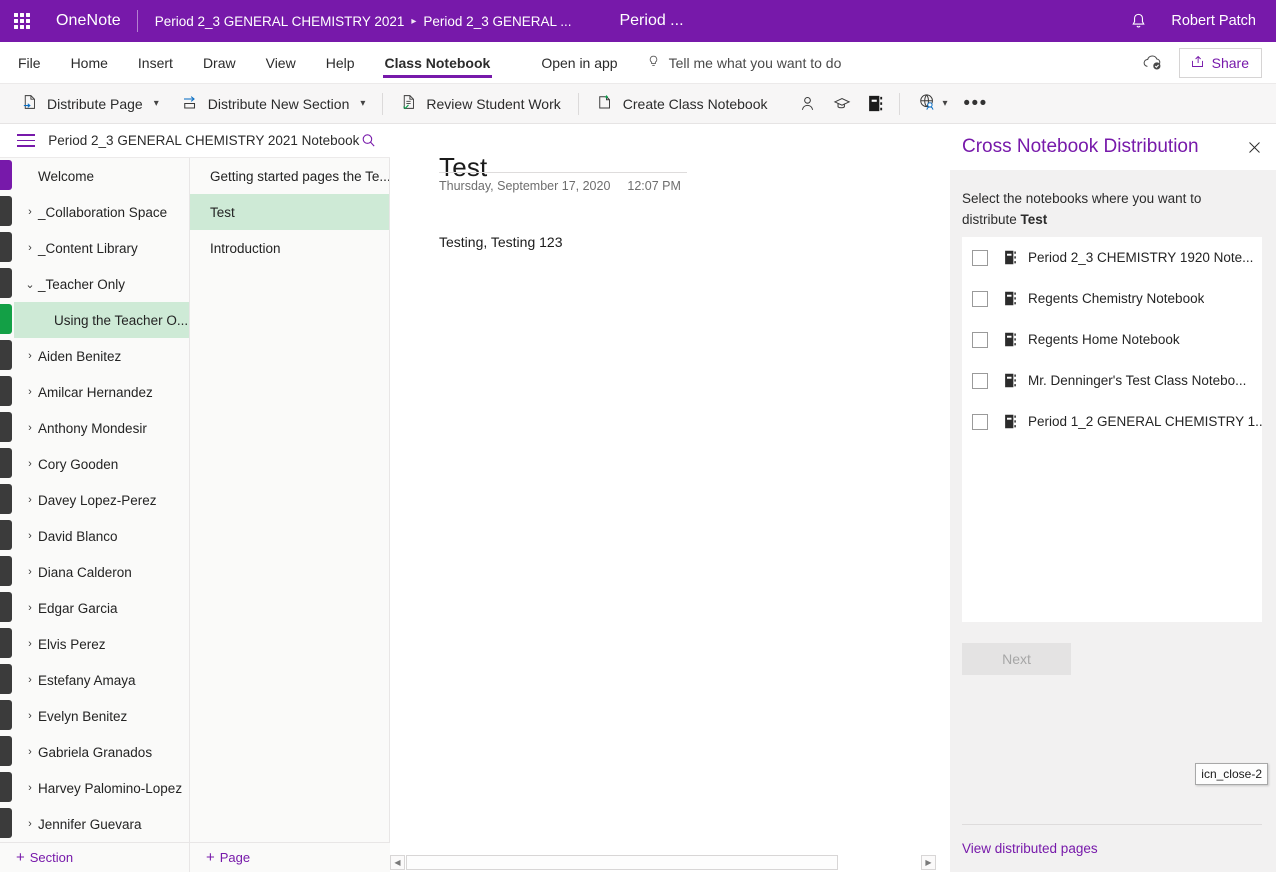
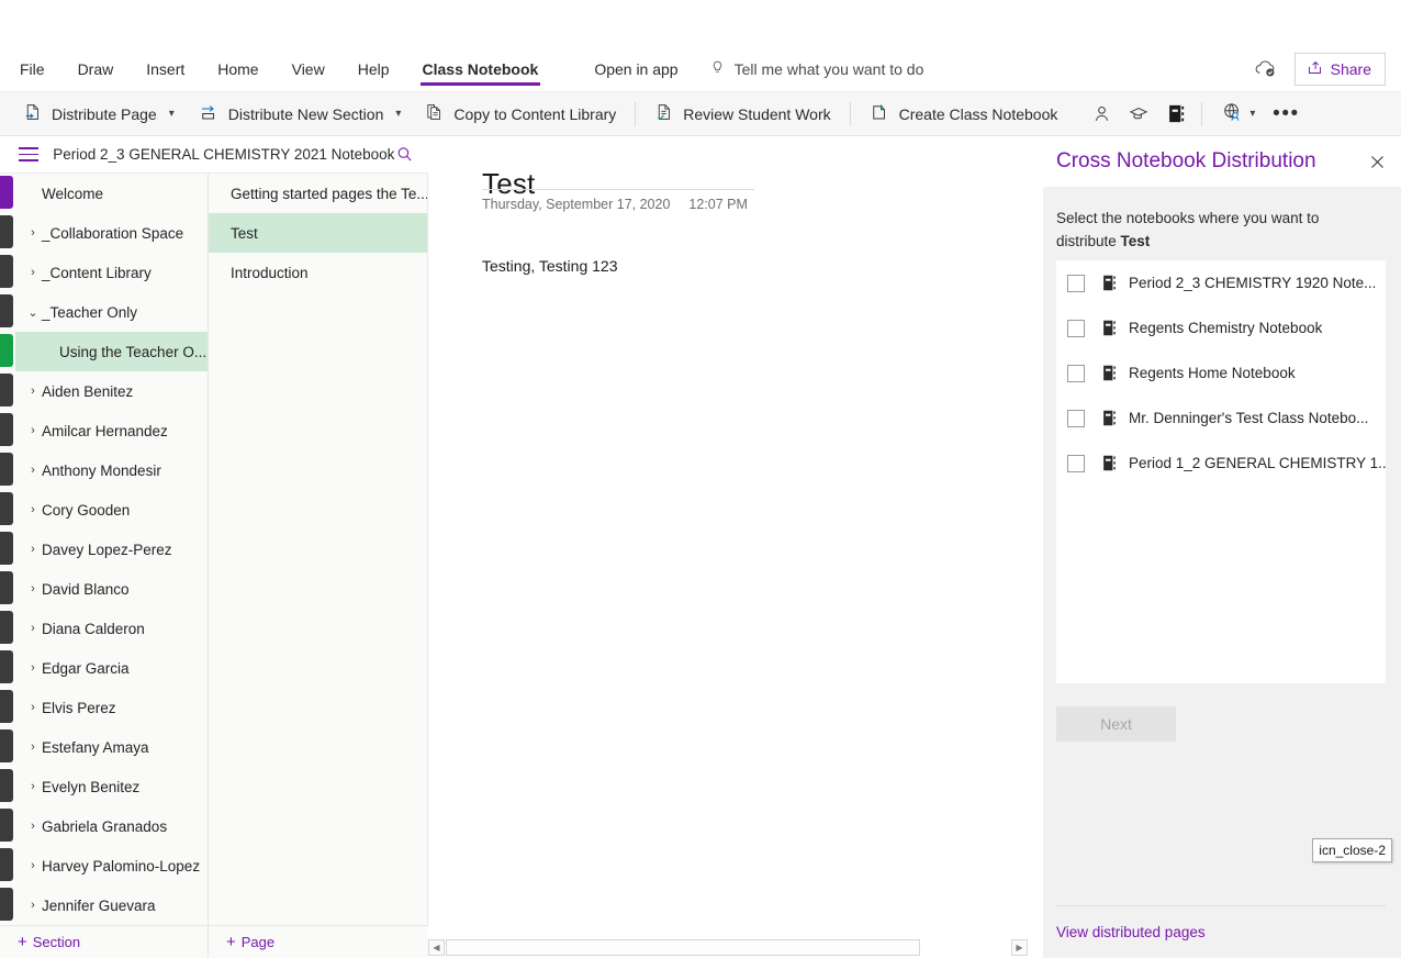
- OneNote
- Period 2_3 GENERAL CHEMISTRY 2021
- ▸
- Period 2_3 GENERAL ...
- Period ...
- Robert Patch
  File
- Home
+ Draw
  Insert
- Draw
+ Home
  View
  Help
  Class Notebook
  Open in app
  Tell me what you want to do
  Share
  Distribute Page
  ▾
  Distribute New Section
  ▾
+ Copy to Content Library
  Review Student Work
  Create Class Notebook
  ▾
  •••
  Period 2_3 GENERAL CHEMISTRY 2021 Notebook
  Welcome
  ›
  _Collaboration Space
  ›
  _Content Library
  ⌄
  _Teacher Only
  Using the Teacher O...
  ›
  Aiden Benitez
  ›
  Amilcar Hernandez
  ›
  Anthony Mondesir
  ›
  Cory Gooden
  ›
  Davey Lopez-Perez
  ›
  David Blanco
  ›
  Diana Calderon
  ›
  Edgar Garcia
  ›
  Elvis Perez
  ›
  Estefany Amaya
  ›
  Evelyn Benitez
  ›
  Gabriela Granados
  ›
  Harvey Palomino-Lopez
  ›
  Jennifer Guevara
  Getting started pages the Te...
  Test
  Introduction
  +
  Section
  +
  Page
  Test
  Thursday, September 17, 2020
  12:07 PM
  Testing, Testing 123
  ◀
  ▶
  Cross Notebook Distribution
  Select the notebooks where you want to distribute Test
  Period 2_3 CHEMISTRY 1920 Note...
  Regents Chemistry Notebook
  Regents Home Notebook
  Mr. Denninger's Test Class Notebo...
  Period 1_2 GENERAL CHEMISTRY 1..
  Next
  icn_close-2
  View distributed pages
